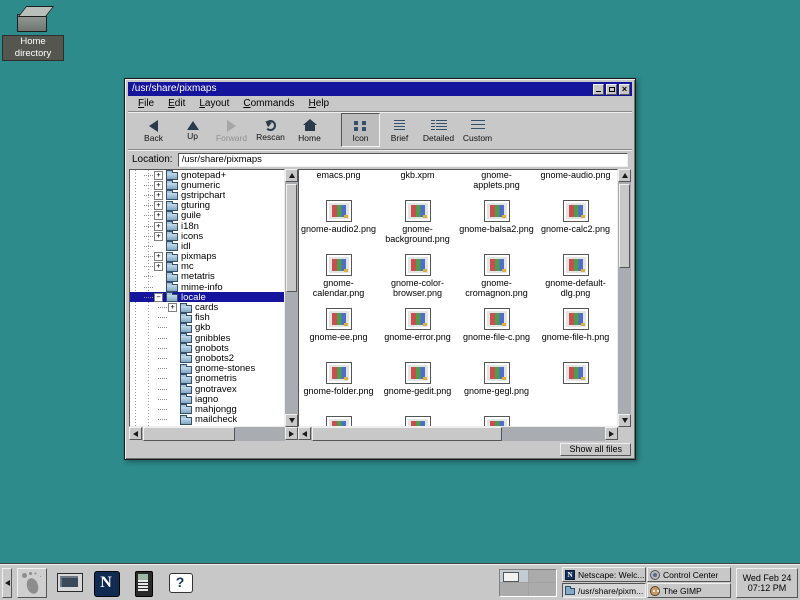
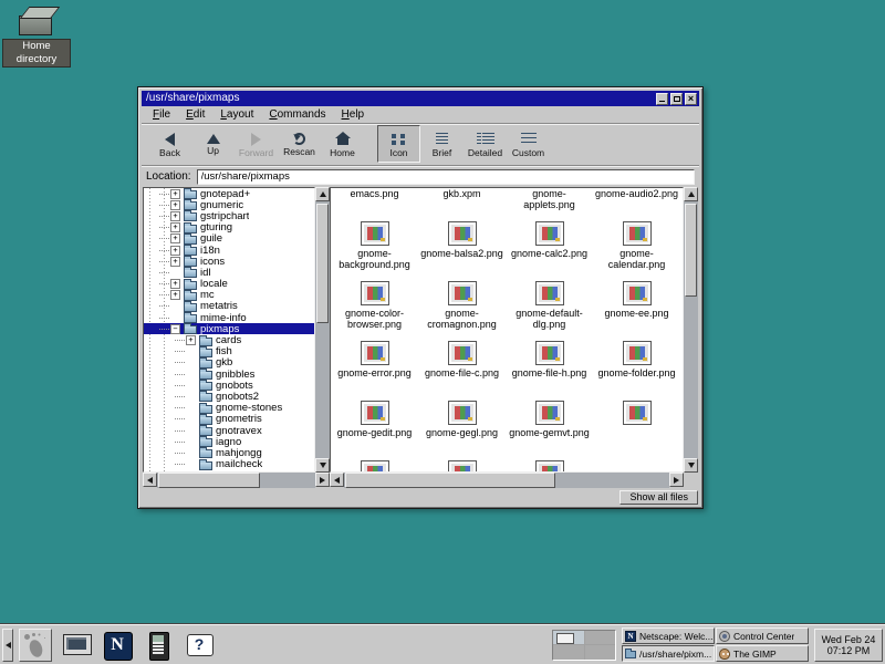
  Home directory
  /usr/share/pixmaps
  ×
  File
  Edit
  Layout
  Commands
  Help
  Back
  Up
  Forward
  Rescan
  Home
  Icon
  Brief
  Detailed
  Custom
  Location:
  /usr/share/pixmaps
  +
  gnotepad+
  +
  gnumeric
  +
  gstripchart
  +
  gturing
  +
  guile
  +
  i18n
  +
  icons
  idl
  +
- pixmaps
+ locale
  +
  mc
  metatris
  mime-info
  −
- locale
+ pixmaps
  +
  cards
  fish
  gkb
  gnibbles
  gnobots
  gnobots2
  gnome-stones
  gnometris
  gnotravex
  iagno
  mahjongg
  mailcheck
  emacs.png
  gkb.xpm
  gnome-applets.png
- gnome-audio.png
  gnome-audio2.png
  gnome-background.png
  gnome-balsa2.png
  gnome-calc2.png
  gnome-calendar.png
  gnome-color-browser.png
  gnome-cromagnon.png
  gnome-default-dlg.png
  gnome-ee.png
  gnome-error.png
  gnome-file-c.png
  gnome-file-h.png
  gnome-folder.png
  gnome-gedit.png
  gnome-gegl.png
+ gnome-gemvt.png
  Show all files
  Netscape: Welc...
  Control Center
  /usr/share/pixm...
  The GIMP
  Wed Feb 24
  07:12 PM
